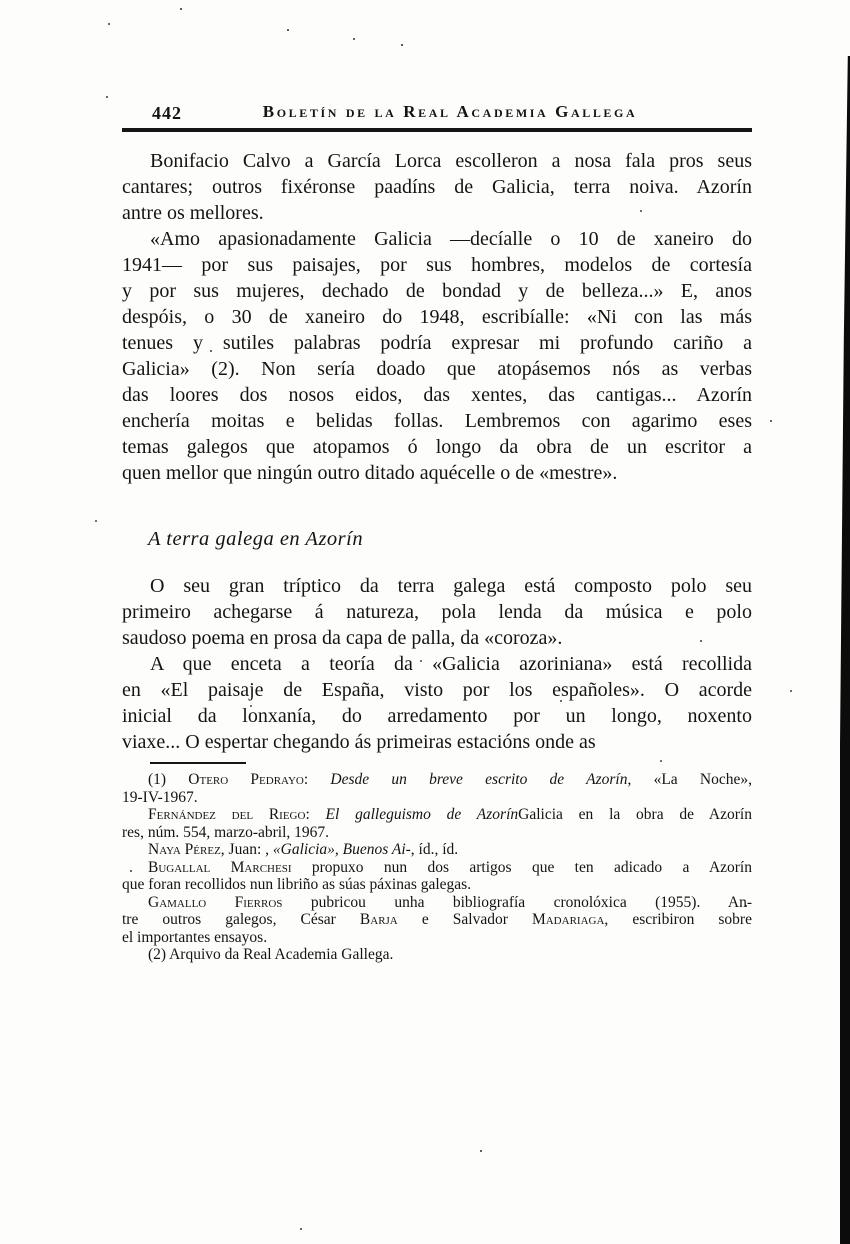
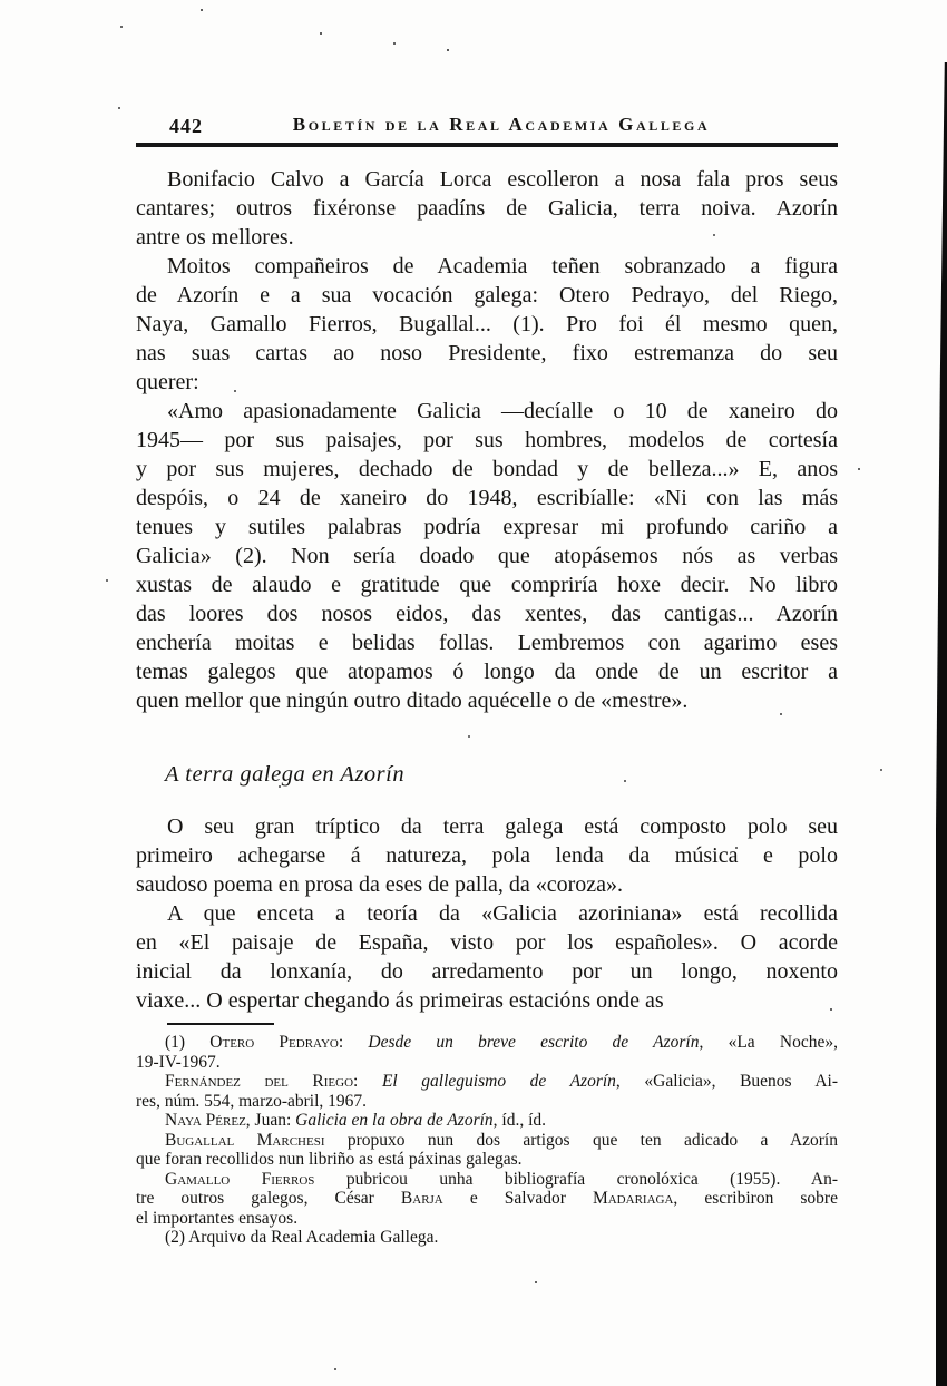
  442
  Boletín de la Real Academia Gallega
  Bonifacio Calvo a García Lorca escolleron a nosa fala pros seus
  cantares; outros fixéronse paadíns de Galicia, terra noiva. Azorín
  antre os mellores.
+ Moitos compañeiros de Academia teñen sobranzado a figura
+ de Azorín e a sua vocación galega: Otero Pedrayo, del Riego,
+ Naya, Gamallo Fierros, Bugallal... (1). Pro foi él mesmo quen,
+ nas suas cartas ao noso Presidente, fixo estremanza do seu
+ querer:
  «Amo apasionadamente Galicia —decíalle o 10 de xaneiro do
- 1941— por sus paisajes, por sus hombres, modelos de cortesía
+ 1945— por sus paisajes, por sus hombres, modelos de cortesía
  y por sus mujeres, dechado de bondad y de belleza...» E, anos
- despóis, o 30 de xaneiro do 1948, escribíalle: «Ni con las más
+ despóis, o 24 de xaneiro do 1948, escribíalle: «Ni con las más
  tenues y sutiles palabras podría expresar mi profundo cariño a
  Galicia» (2). Non sería doado que atopásemos nós as verbas
+ xustas de alaudo e gratitude que compriría hoxe decir. No libro
  das loores dos nosos eidos, das xentes, das cantigas... Azorín
  enchería moitas e belidas follas. Lembremos con agarimo eses
- temas galegos que atopamos ó longo da obra de un escritor a
+ temas galegos que atopamos ó longo da onde de un escritor a
  quen mellor que ningún outro ditado aquécelle o de «mestre».
  A terra galega en Azorín
  O seu gran tríptico da terra galega está composto polo seu
  primeiro achegarse á natureza, pola lenda da música e polo
- saudoso poema en prosa da capa de palla, da «coroza».
+ saudoso poema en prosa da eses de palla, da «coroza».
  A que enceta a teoría da «Galicia azoriniana» está recollida
  en «El paisaje de España, visto por los españoles». O acorde
  inicial da lonxanía, do arredamento por un longo, noxento
  viaxe... O espertar chegando ás primeiras estacións onde as
  (1) Otero Pedrayo: Desde un breve escrito de Azorín, «La Noche»,
  19-IV-1967.
- Fernández del Riego: El galleguismo de AzorínGalicia en la obra de Azorín
+ Fernández del Riego: El galleguismo de Azorín, «Galicia», Buenos Ai-
  res, núm. 554, marzo-abril, 1967.
- Naya Pérez, Juan: , «Galicia», Buenos Ai-, íd., íd.
+ Naya Pérez, Juan: Galicia en la obra de Azorín, íd., íd.
  Bugallal Marchesi propuxo nun dos artigos que ten adicado a Azorín
- que foran recollidos nun libriño as súas páxinas galegas.
+ que foran recollidos nun libriño as está páxinas galegas.
  Gamallo Fierros pubricou unha bibliografía cronolóxica (1955). An-
  tre outros galegos, César Barja e Salvador Madariaga, escribiron sobre
  el importantes ensayos.
  (2) Arquivo da Real Academia Gallega.
